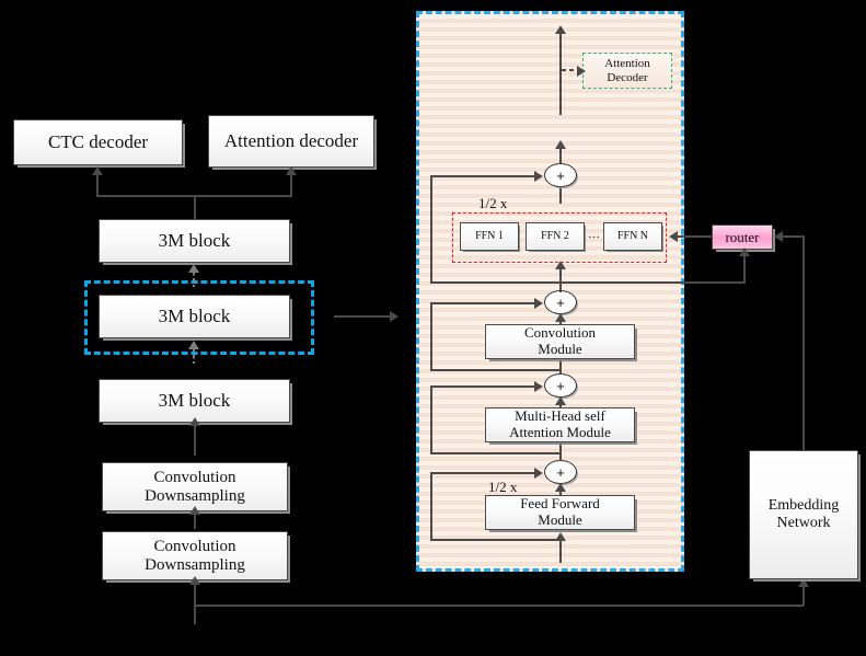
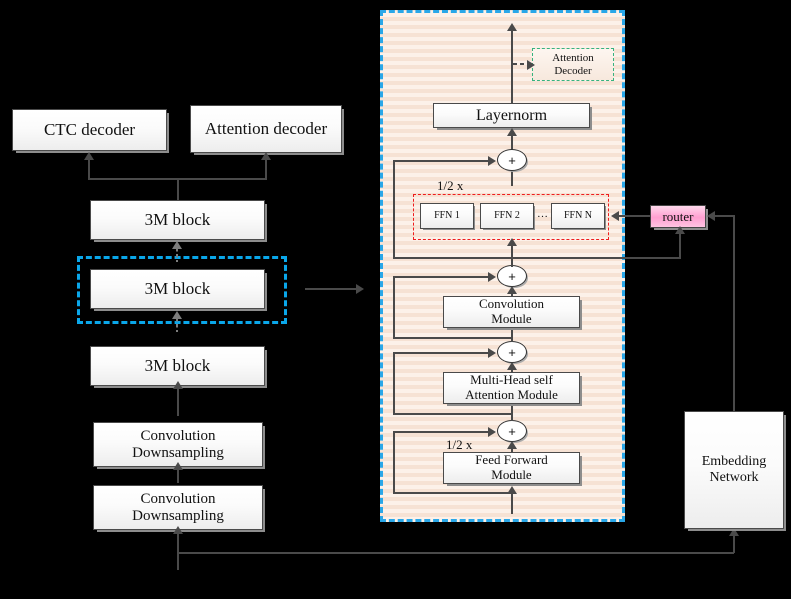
  CTC decoder
  Attention decoder
  3M block
  3M block
  3M block
  Convolution
  Downsampling
  Convolution
  Downsampling
  Attention
  Decoder
+ Layernorm
  +
  1/2 x
  FFN 1
  FFN 2
  …
  FFN N
  +
  Convolution
  Module
  +
  Multi-Head self
  Attention Module
  +
  1/2 x
  Feed Forward
  Module
  router
  Embedding
  Network
